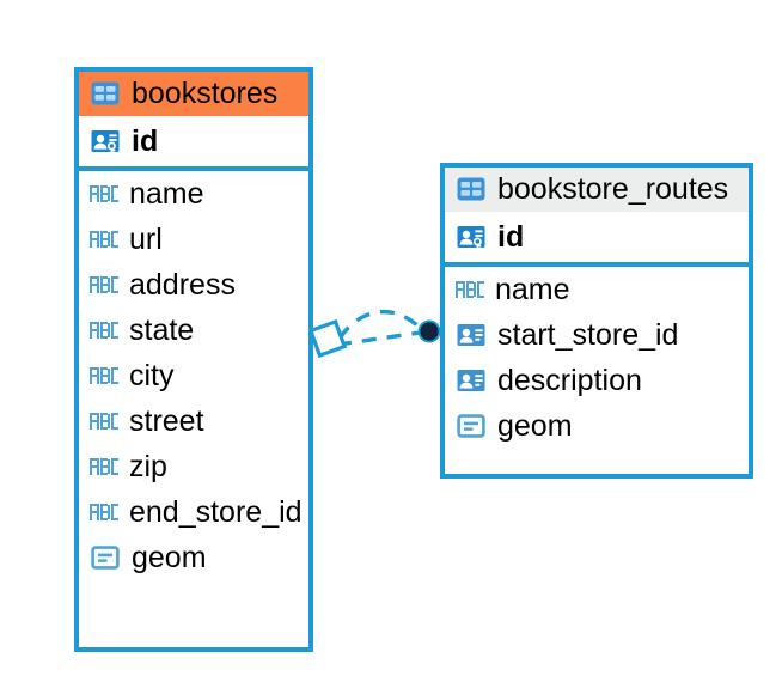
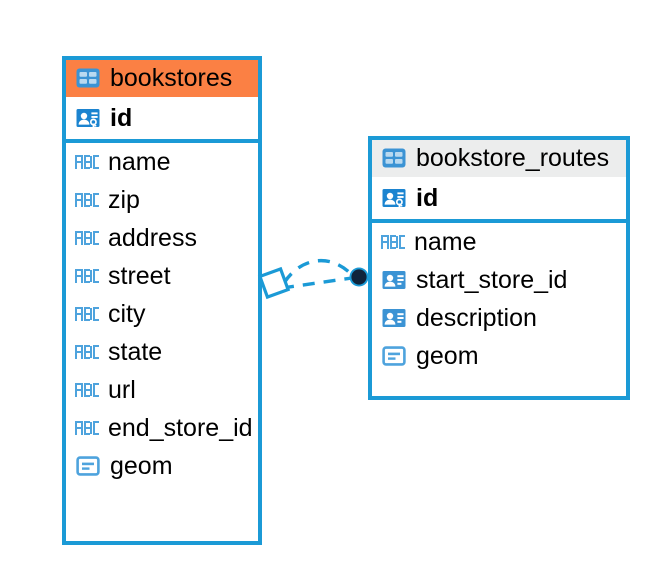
  bookstores
  id
  name
- url
+ zip
  address
- state
+ street
  city
- street
+ state
- zip
+ url
  end_store_id
  geom
  bookstore_routes
  id
  name
  start_store_id
  description
  geom
